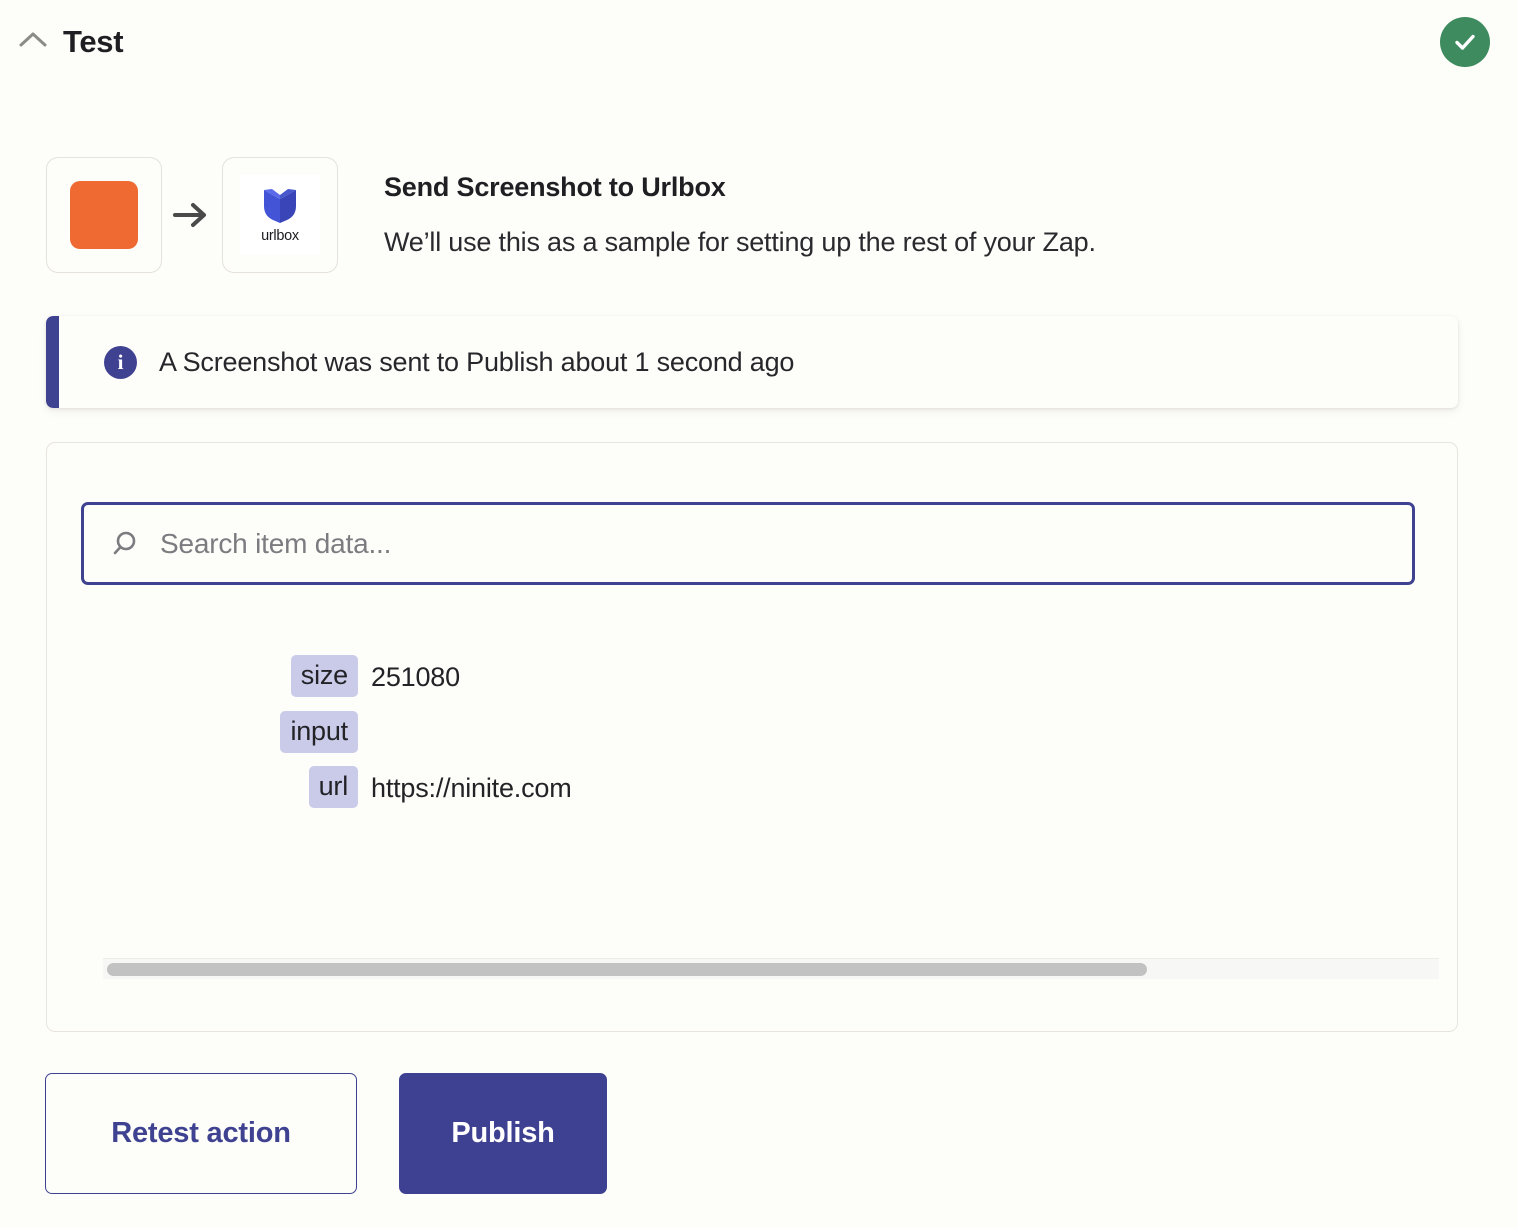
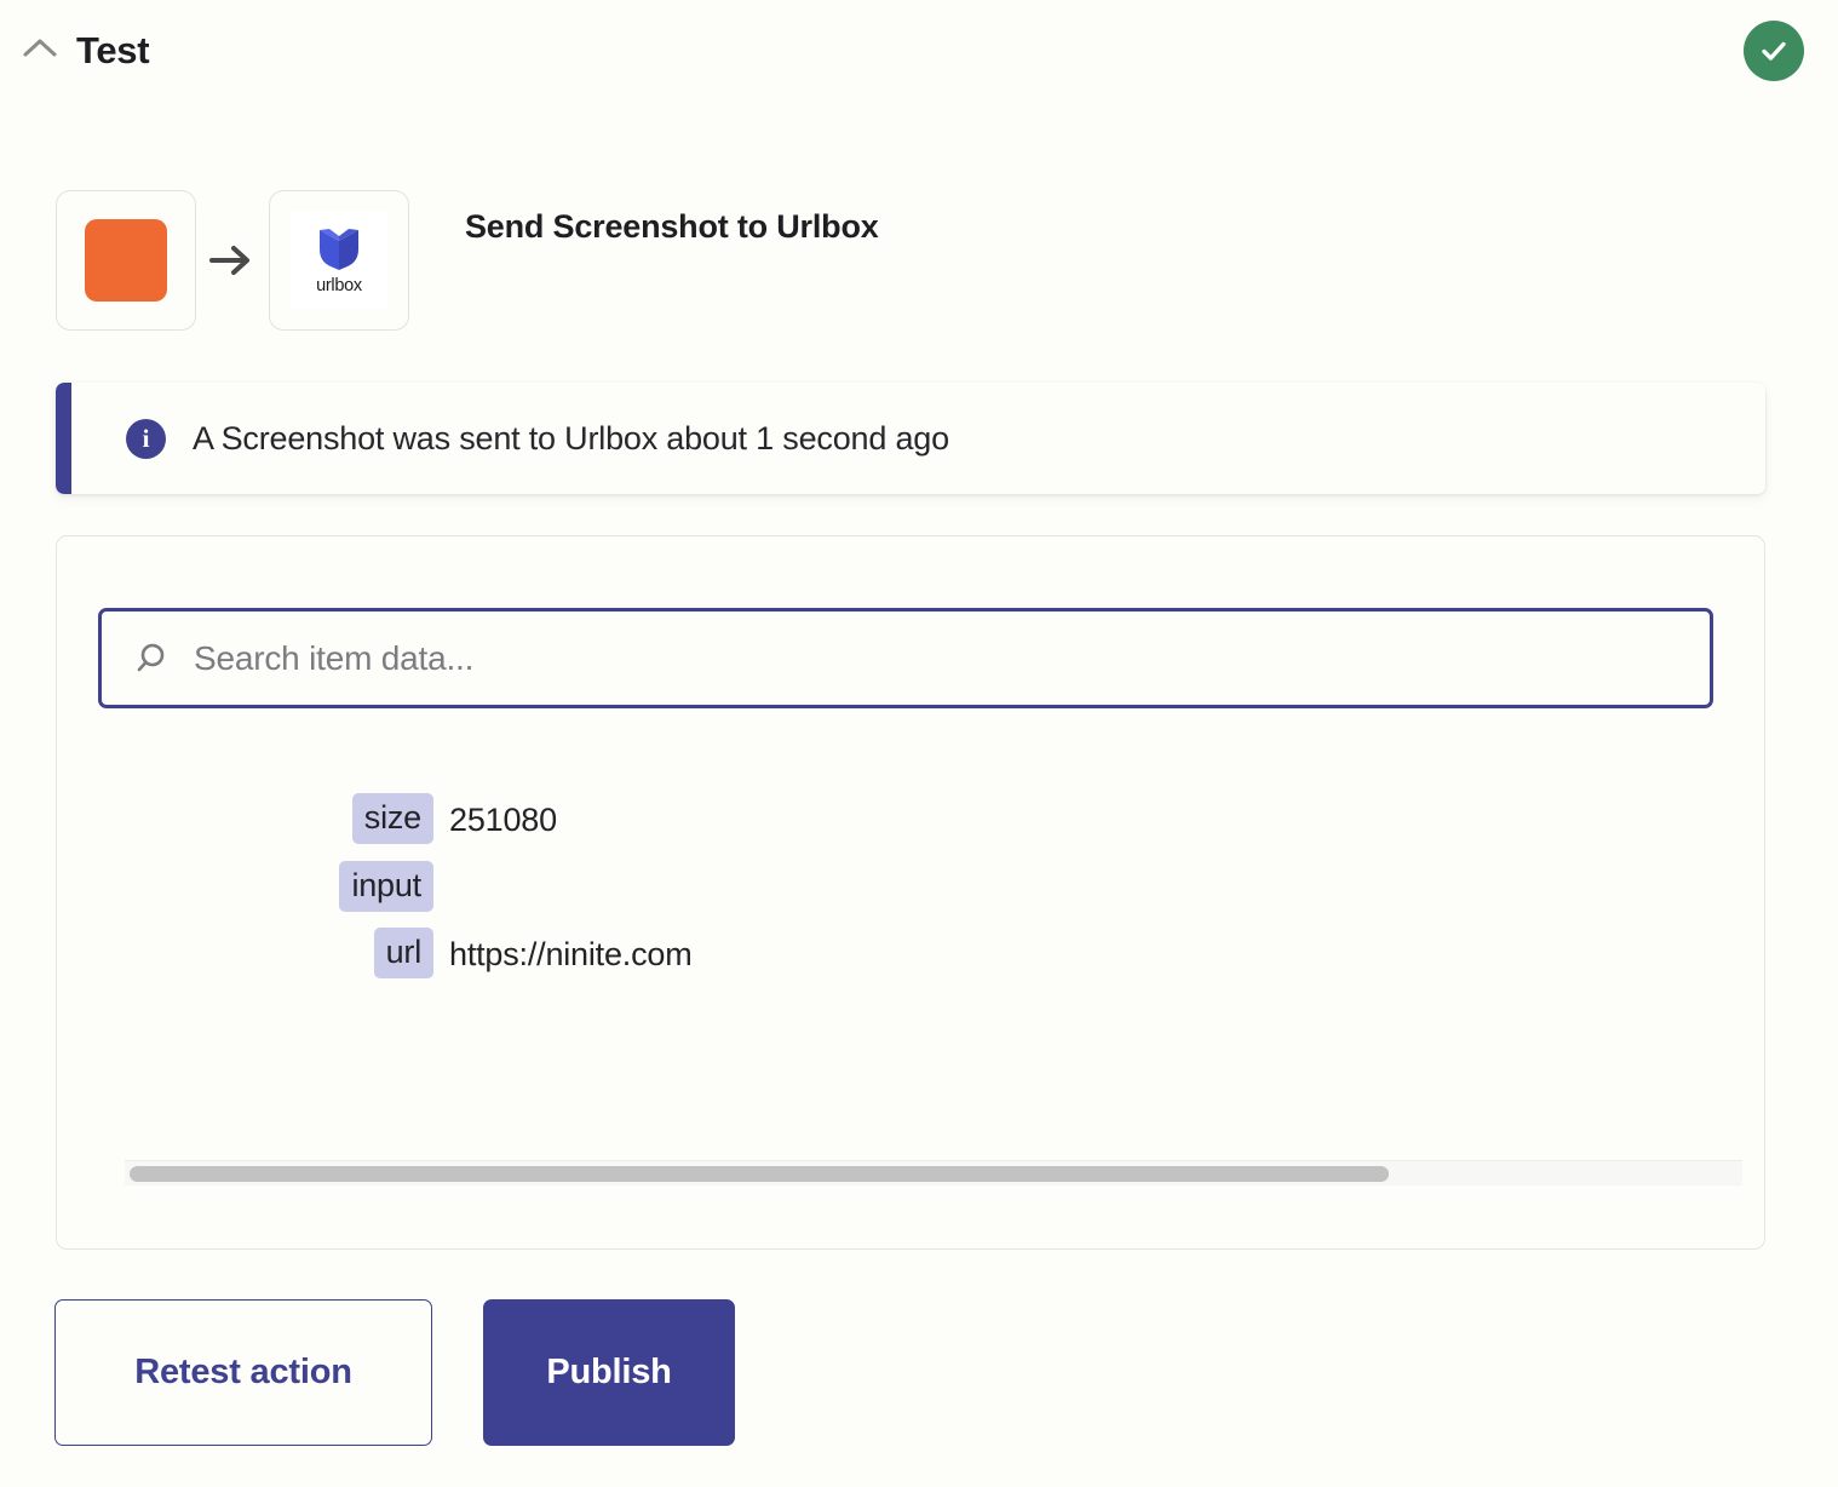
  Test
  urlbox
  Send Screenshot to Urlbox
- We’ll use this as a sample for setting up the rest of your Zap.
  i
- A Screenshot was sent to Publish about 1 second ago
+ A Screenshot was sent to Urlbox about 1 second ago
  Search item data...
  size
  251080
  input
  url
  https://ninite.com
  Retest action
  Publish
